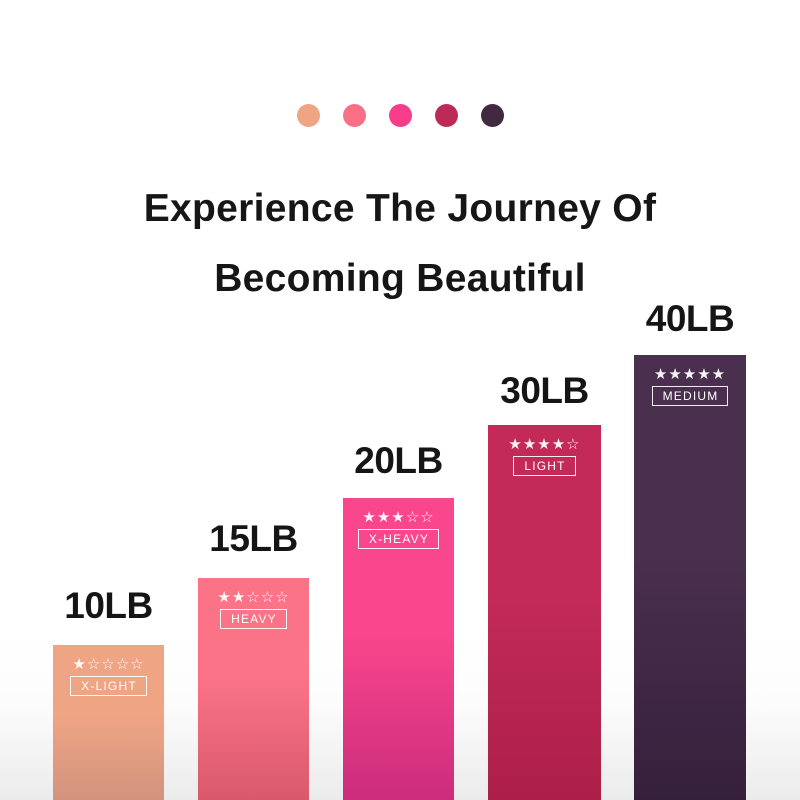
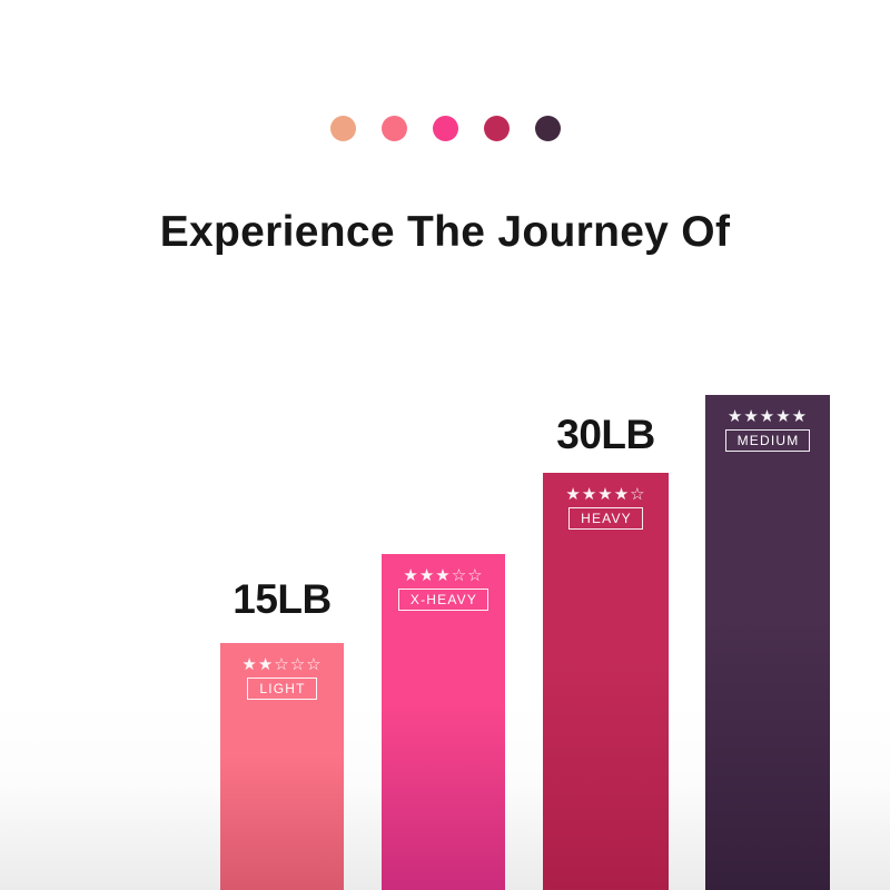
  Experience The Journey Of
- Becoming Beautiful
- 10LB
- ★☆☆☆☆
- X-LIGHT
  15LB
  ★★☆☆☆
- HEAVY
+ LIGHT
- 20LB
  ★★★☆☆
  X-HEAVY
  30LB
  ★★★★☆
- LIGHT
+ HEAVY
- 40LB
  ★★★★★
  MEDIUM
